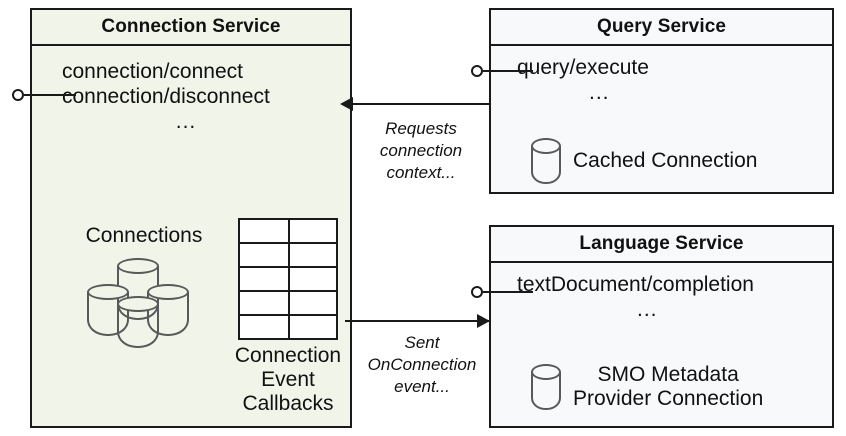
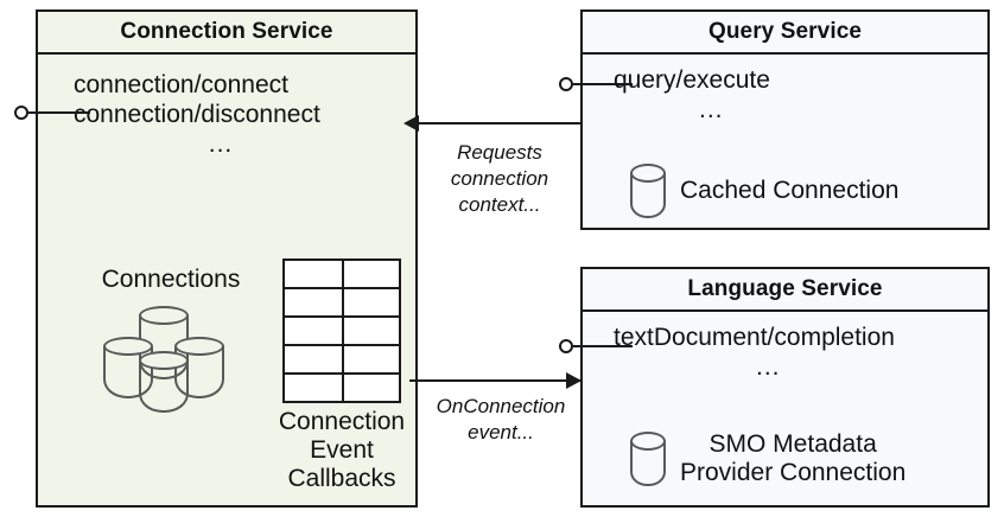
  Connection Service
  connection/connect
  connection/disconnect
  ...
  Connections
  Connection
  Event
  Callbacks
  Query Service
  query/execute
  ...
  Cached Connection
  Language Service
  textDocument/completion
  ...
  SMO Metadata
  Provider Connection
  Requests
  connection
  context...
- Sent
  OnConnection
  event...
